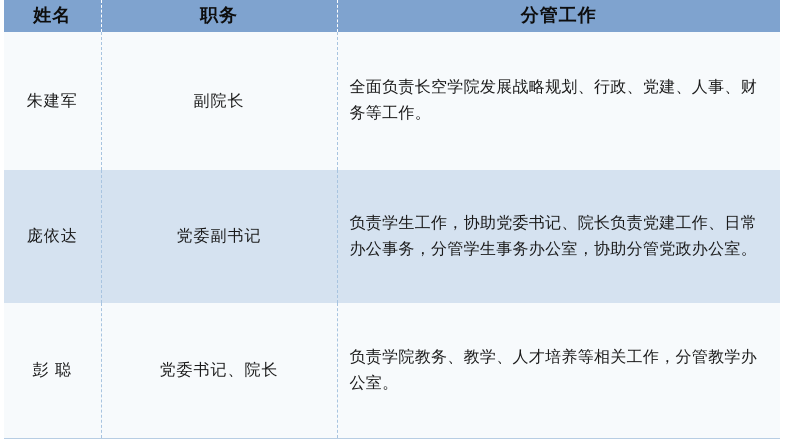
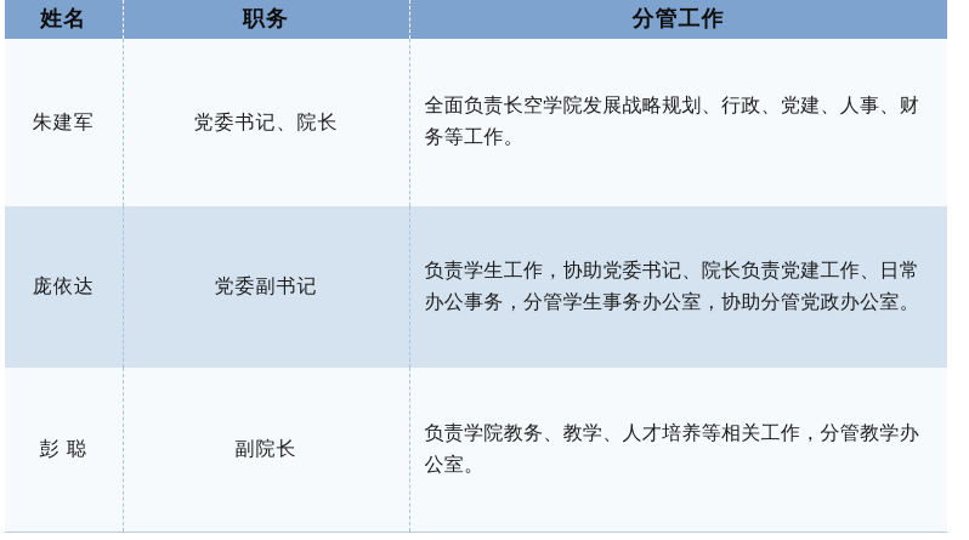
  姓名	职务	分管工作
- 朱建军	副院长	全面负责长空学院发展战略规划、行政、党建、人事、财务等工作。
+ 朱建军	党委书记、院长	全面负责长空学院发展战略规划、行政、党建、人事、财务等工作。
  庞依达	党委副书记	负责学生工作，协助党委书记、院长负责党建工作、日常办公事务，分管学生事务办公室，协助分管党政办公室。
- 彭 聪	党委书记、院长	负责学院教务、教学、人才培养等相关工作，分管教学办公室。
+ 彭 聪	副院长	负责学院教务、教学、人才培养等相关工作，分管教学办公室。
